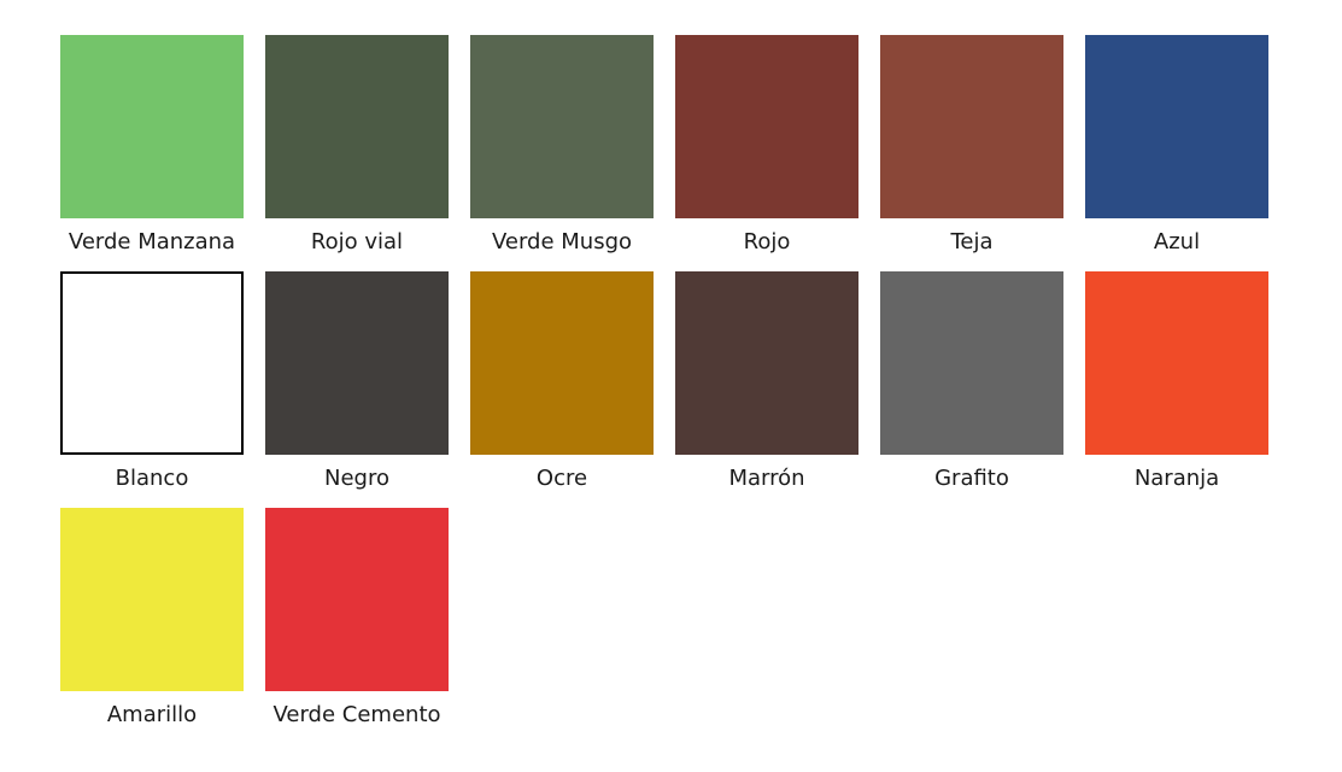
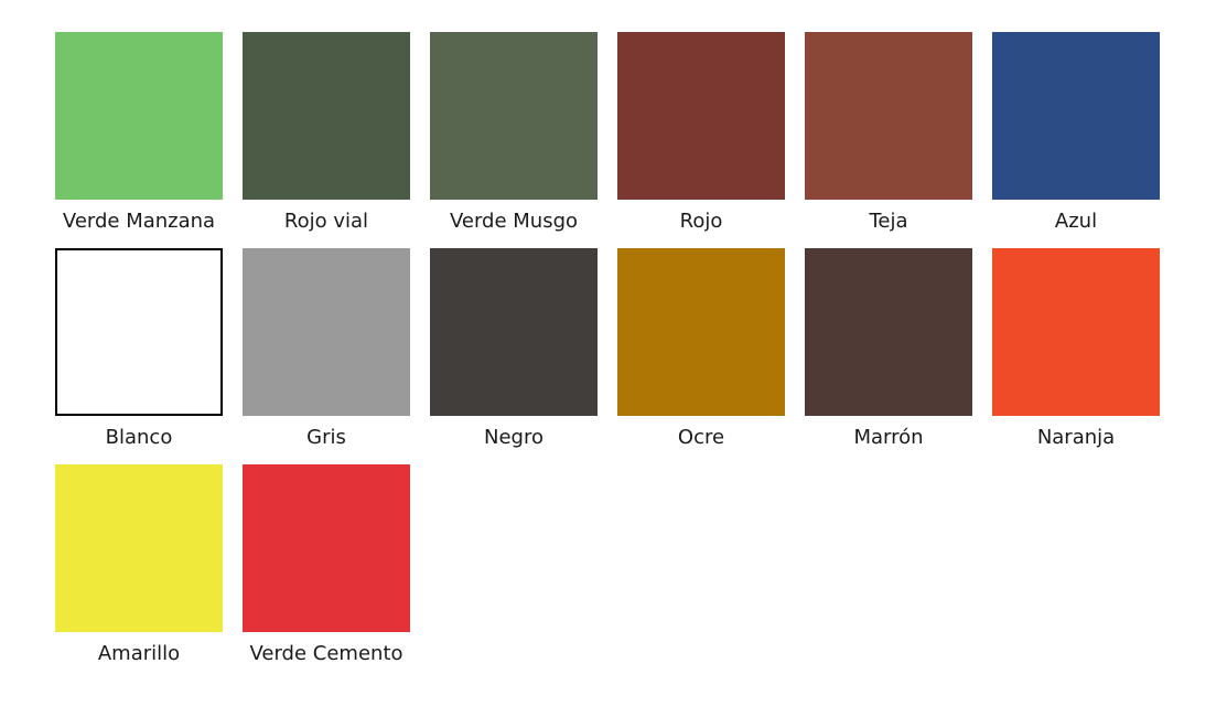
  Verde Manzana
  Rojo vial
  Verde Musgo
  Rojo
  Teja
  Azul
  Blanco
+ Gris
  Negro
  Ocre
  Marrón
- Grafito
  Naranja
  Amarillo
  Verde Cemento
